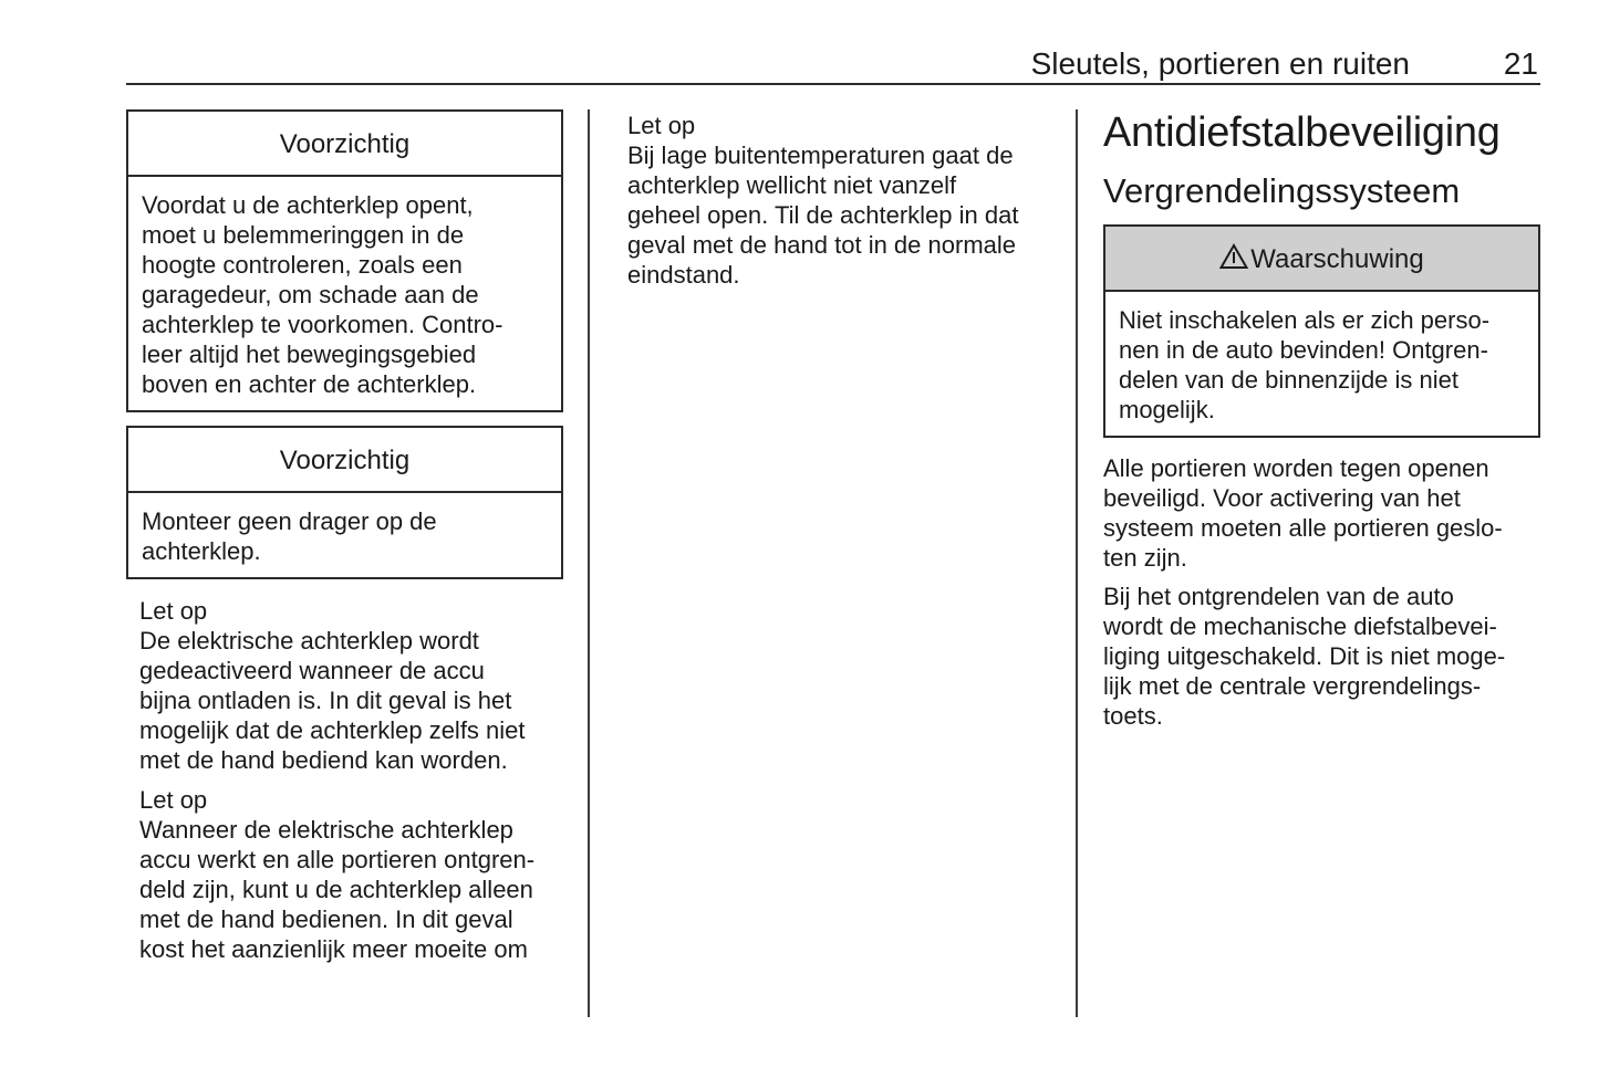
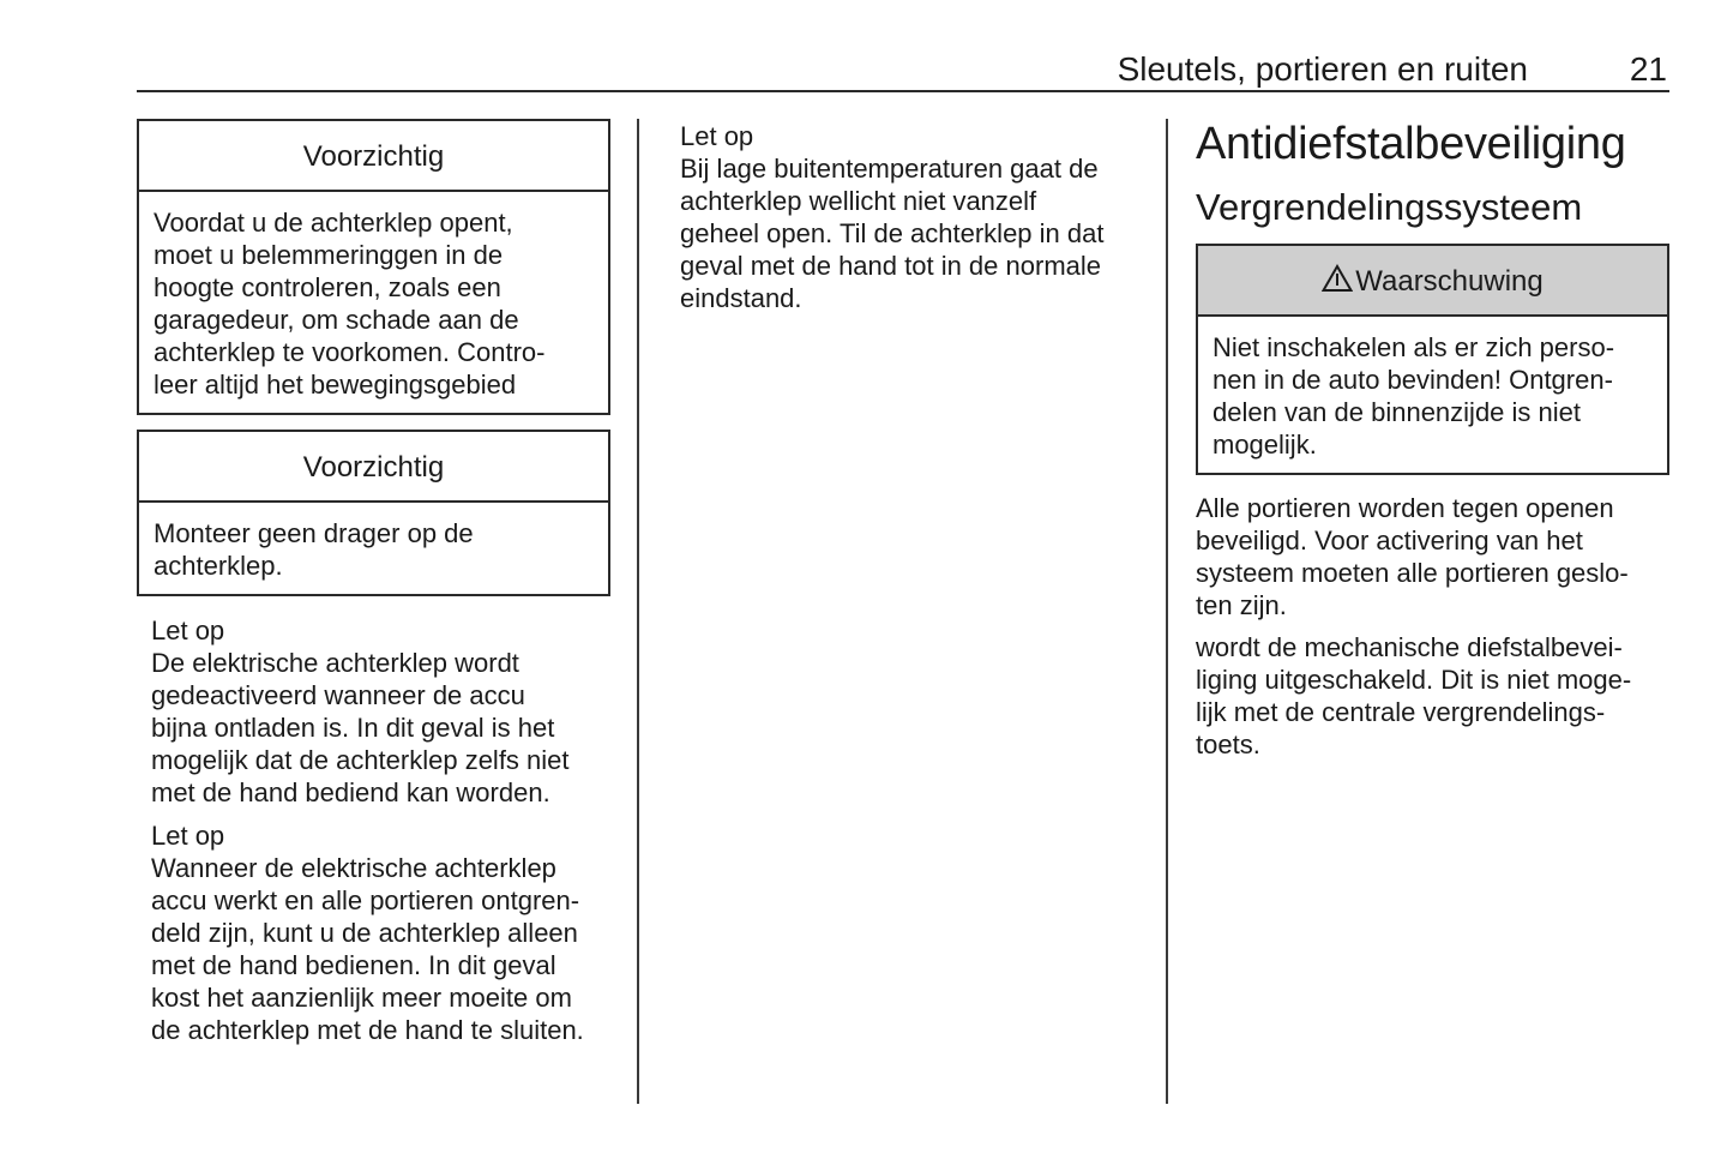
  Sleutels, portieren en ruiten
  21
  Voorzichtig
  Voordat u de achterklep opent,
  moet u belemmeringgen in de
  hoogte controleren, zoals een
  garagedeur, om schade aan de
  achterklep te voorkomen. Contro-
  leer altijd het bewegingsgebied
- boven en achter de achterklep.
  Voorzichtig
  Monteer geen drager op de
  achterklep.
  Let op
  De elektrische achterklep wordt
  gedeactiveerd wanneer de accu
  bijna ontladen is. In dit geval is het
  mogelijk dat de achterklep zelfs niet
  met de hand bediend kan worden.
  Let op
  Wanneer de elektrische achterklep
  accu werkt en alle portieren ontgren-
  deld zijn, kunt u de achterklep alleen
  met de hand bedienen. In dit geval
  kost het aanzienlijk meer moeite om
+ de achterklep met de hand te sluiten.
  Let op
  Bij lage buitentemperaturen gaat de
  achterklep wellicht niet vanzelf
  geheel open. Til de achterklep in dat
  geval met de hand tot in de normale
  eindstand.
  Antidiefstalbeveiliging
  Vergrendelingssysteem
  Waarschuwing
  Niet inschakelen als er zich perso-
  nen in de auto bevinden! Ontgren-
  delen van de binnenzijde is niet
  mogelijk.
  Alle portieren worden tegen openen
  beveiligd. Voor activering van het
  systeem moeten alle portieren geslo-
  ten zijn.
- Bij het ontgrendelen van de auto
  wordt de mechanische diefstalbevei-
  liging uitgeschakeld. Dit is niet moge-
  lijk met de centrale vergrendelings-
  toets.
